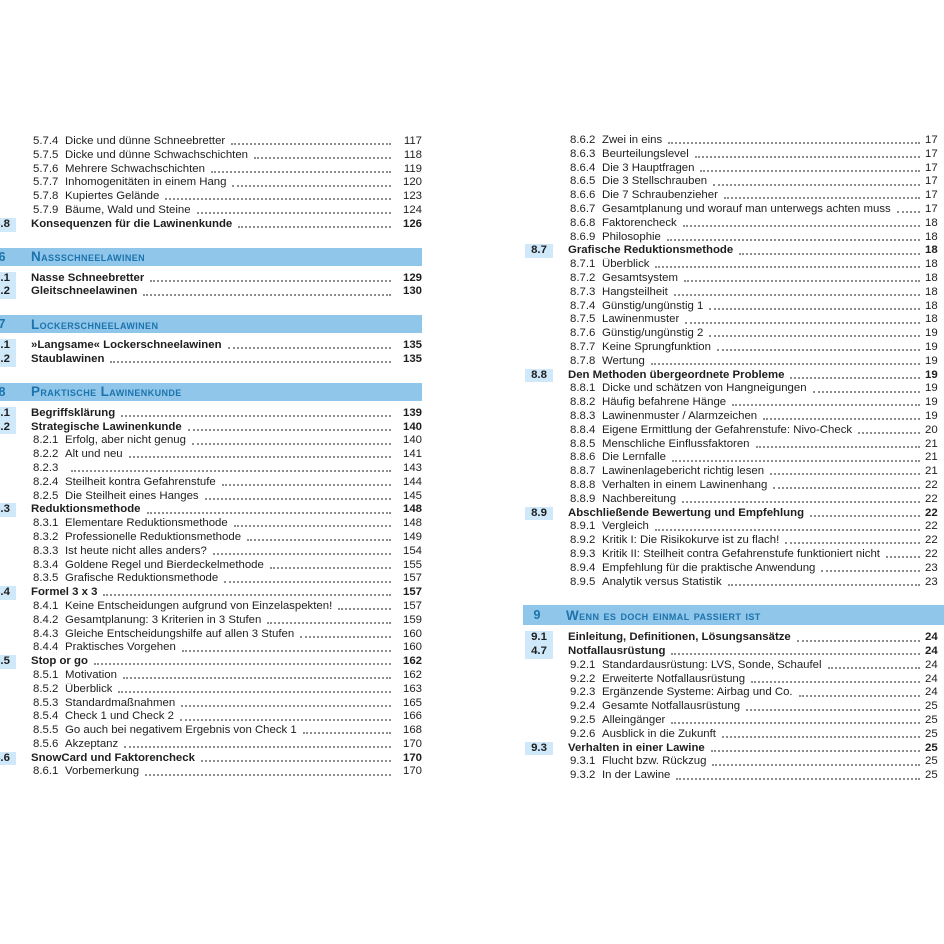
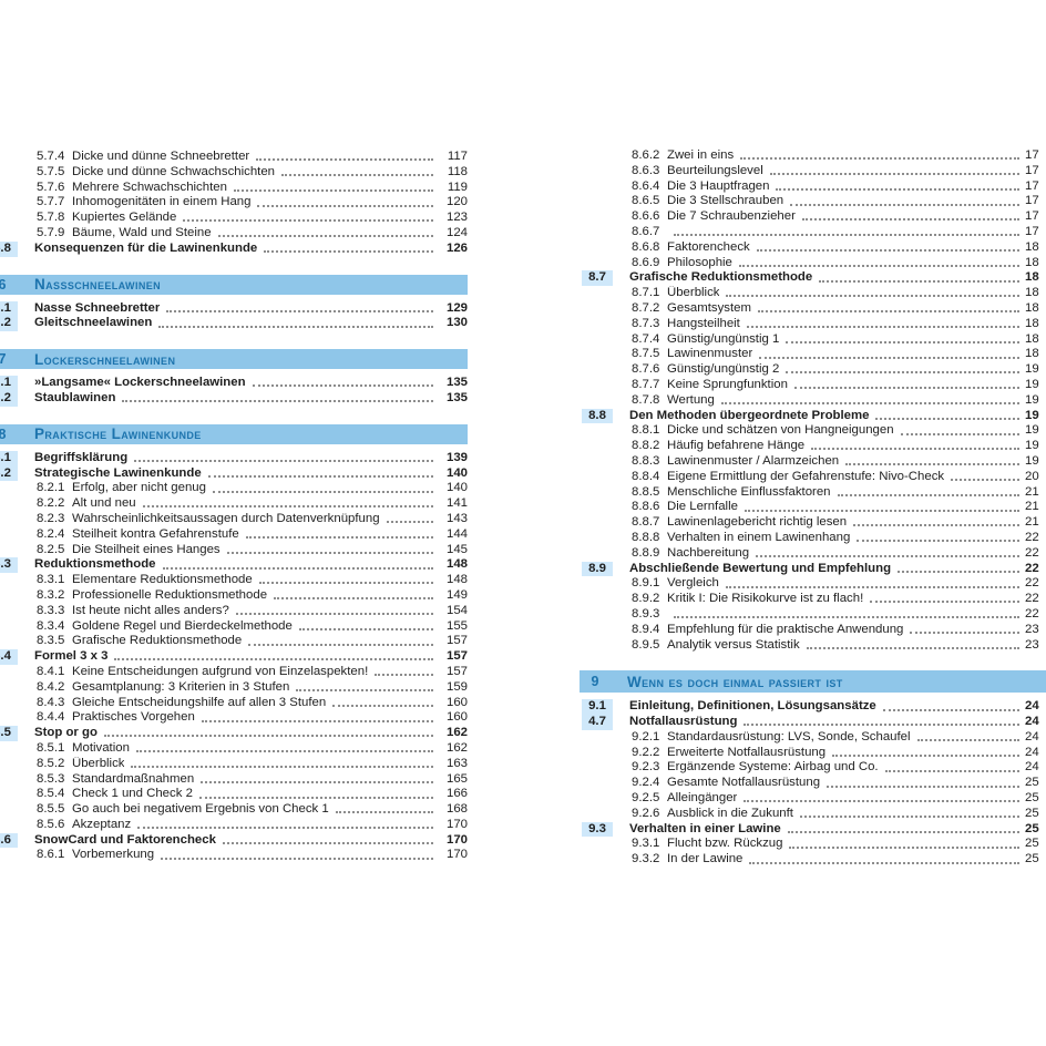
  5.7.4
  Dicke und dünne Schneebretter
  117
  5.7.5
  Dicke und dünne Schwachschichten
  118
  5.7.6
  Mehrere Schwachschichten
  119
  5.7.7
  Inhomogenitäten in einem Hang
  120
  5.7.8
  Kupiertes Gelände
  123
  5.7.9
  Bäume, Wald und Steine
  124
  Konsequenzen für die Lawinenkunde
  126
  6
  Nassschneelawinen
  Nasse Schneebretter
  129
  Gleitschneelawinen
  130
  7
  Lockerschneelawinen
  »Langsame« Lockerschneelawinen
  135
  Staublawinen
  135
  8
  Praktische Lawinenkunde
  Begriffsklärung
  139
  Strategische Lawinenkunde
  140
  8.2.1
  Erfolg, aber nicht genug
  140
  8.2.2
  Alt und neu
  141
  8.2.3
+ Wahrscheinlichkeitsaussagen durch Datenverknüpfung
  143
  8.2.4
  Steilheit kontra Gefahrenstufe
  144
  8.2.5
  Die Steilheit eines Hanges
  145
  Reduktionsmethode
  148
  8.3.1
  Elementare Reduktionsmethode
  148
  8.3.2
  Professionelle Reduktionsmethode
  149
  8.3.3
  Ist heute nicht alles anders?
  154
  8.3.4
  Goldene Regel und Bierdeckelmethode
  155
  8.3.5
  Grafische Reduktionsmethode
  157
  Formel 3 x 3
  157
  8.4.1
  Keine Entscheidungen aufgrund von Einzelaspekten!
  157
  8.4.2
  Gesamtplanung: 3 Kriterien in 3 Stufen
  159
  8.4.3
  Gleiche Entscheidungshilfe auf allen 3 Stufen
  160
  8.4.4
  Praktisches Vorgehen
  160
  Stop or go
  162
  8.5.1
  Motivation
  162
  8.5.2
  Überblick
  163
  8.5.3
  Standardmaßnahmen
  165
  8.5.4
  Check 1 und Check 2
  166
  8.5.5
  Go auch bei negativem Ergebnis von Check 1
  168
  8.5.6
  Akzeptanz
  170
  SnowCard und Faktorencheck
  170
  8.6.1
  Vorbemerkung
  170
  8.6.2
  Zwei in eins
  17
  8.6.3
  Beurteilungslevel
  17
  8.6.4
  Die 3 Hauptfragen
  17
  8.6.5
  Die 3 Stellschrauben
  17
  8.6.6
  Die 7 Schraubenzieher
  17
  8.6.7
- Gesamtplanung und worauf man unterwegs achten muss
  17
  8.6.8
  Faktorencheck
  18
  8.6.9
  Philosophie
  18
  8.7
  Grafische Reduktionsmethode
  18
  8.7.1
  Überblick
  18
  8.7.2
  Gesamtsystem
  18
  8.7.3
  Hangsteilheit
  18
  8.7.4
  Günstig/ungünstig 1
  18
  8.7.5
  Lawinenmuster
  18
  8.7.6
  Günstig/ungünstig 2
  19
  8.7.7
  Keine Sprungfunktion
  19
  8.7.8
  Wertung
  19
  8.8
  Den Methoden übergeordnete Probleme
  19
  8.8.1
  Dicke und schätzen von Hangneigungen
  19
  8.8.2
  Häufig befahrene Hänge
  19
  8.8.3
  Lawinenmuster / Alarmzeichen
  19
  8.8.4
  Eigene Ermittlung der Gefahrenstufe: Nivo-Check
  20
  8.8.5
  Menschliche Einflussfaktoren
  21
  8.8.6
  Die Lernfalle
  21
  8.8.7
  Lawinenlagebericht richtig lesen
  21
  8.8.8
  Verhalten in einem Lawinenhang
  22
  8.8.9
  Nachbereitung
  22
  8.9
  Abschließende Bewertung und Empfehlung
  22
  8.9.1
  Vergleich
  22
  8.9.2
  Kritik I: Die Risikokurve ist zu flach!
  22
  8.9.3
- Kritik II: Steilheit contra Gefahrenstufe funktioniert nicht
  22
  8.9.4
  Empfehlung für die praktische Anwendung
  23
  8.9.5
  Analytik versus Statistik
  23
  9
  Wenn es doch einmal passiert ist
  9.1
  Einleitung, Definitionen, Lösungsansätze
  24
  4.7
  Notfallausrüstung
  24
  9.2.1
  Standardausrüstung: LVS, Sonde, Schaufel
  24
  9.2.2
  Erweiterte Notfallausrüstung
  24
  9.2.3
  Ergänzende Systeme: Airbag und Co.
  24
  9.2.4
  Gesamte Notfallausrüstung
  25
  9.2.5
  Alleingänger
  25
  9.2.6
  Ausblick in die Zukunft
  25
  9.3
  Verhalten in einer Lawine
  25
  9.3.1
  Flucht bzw. Rückzug
  25
  9.3.2
  In der Lawine
  25
